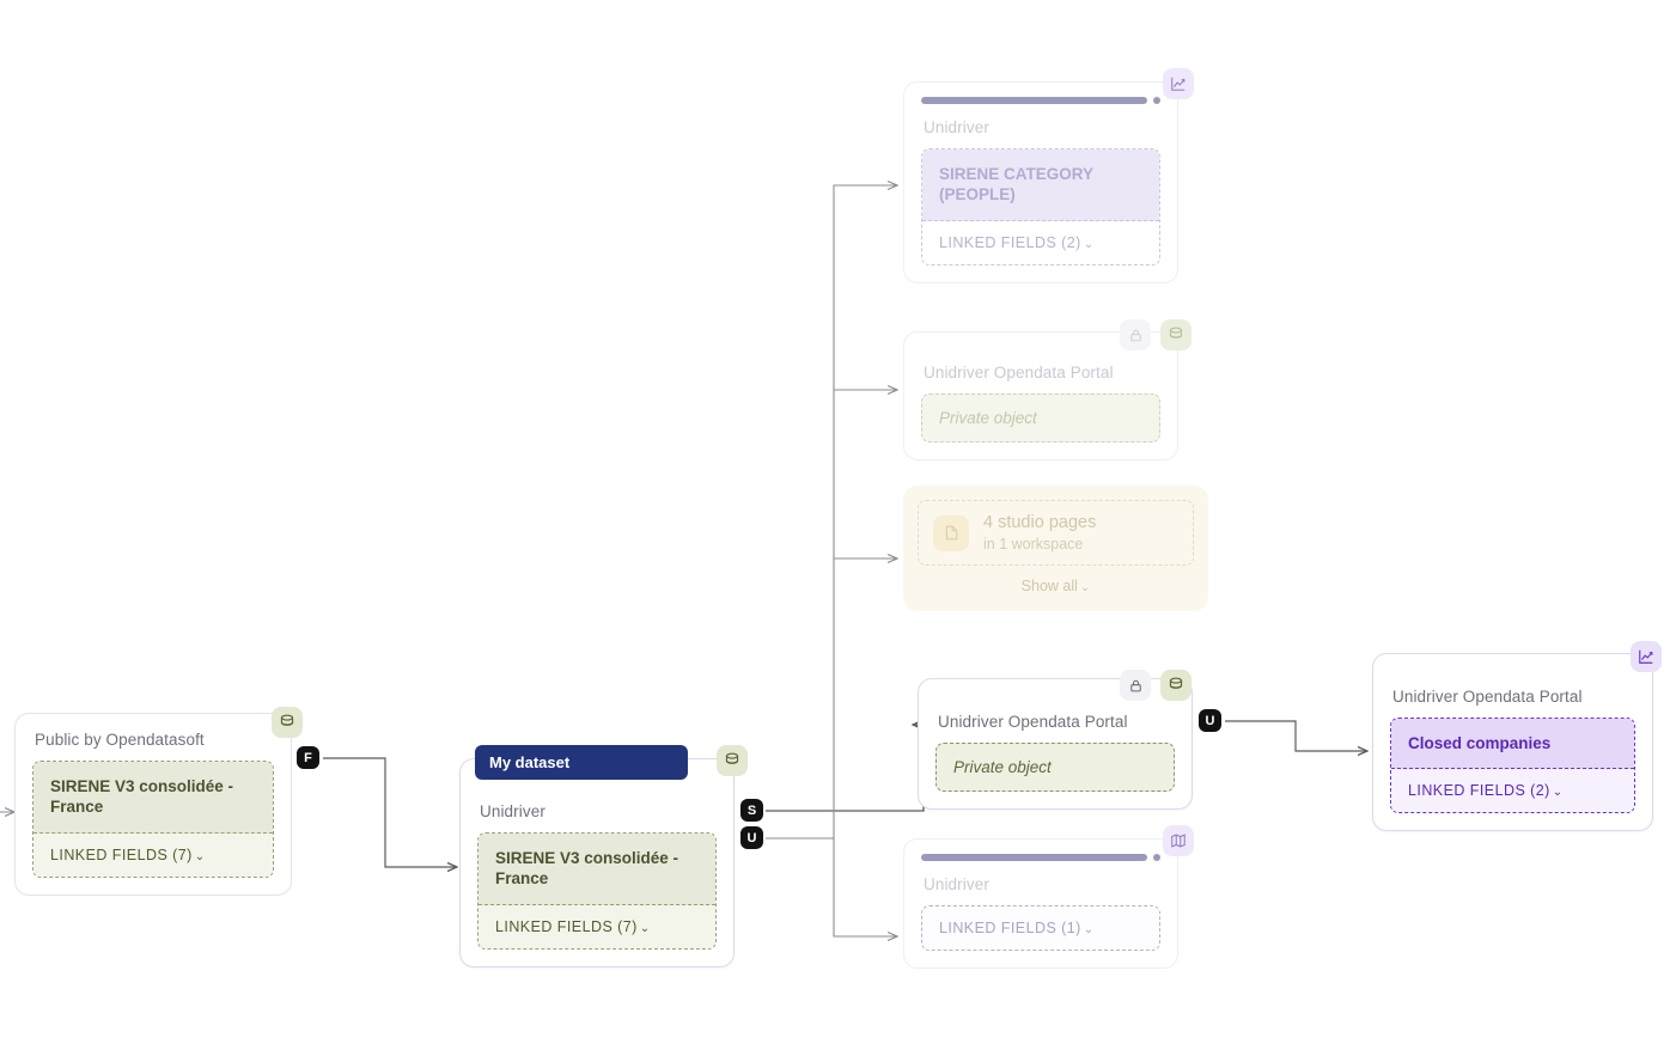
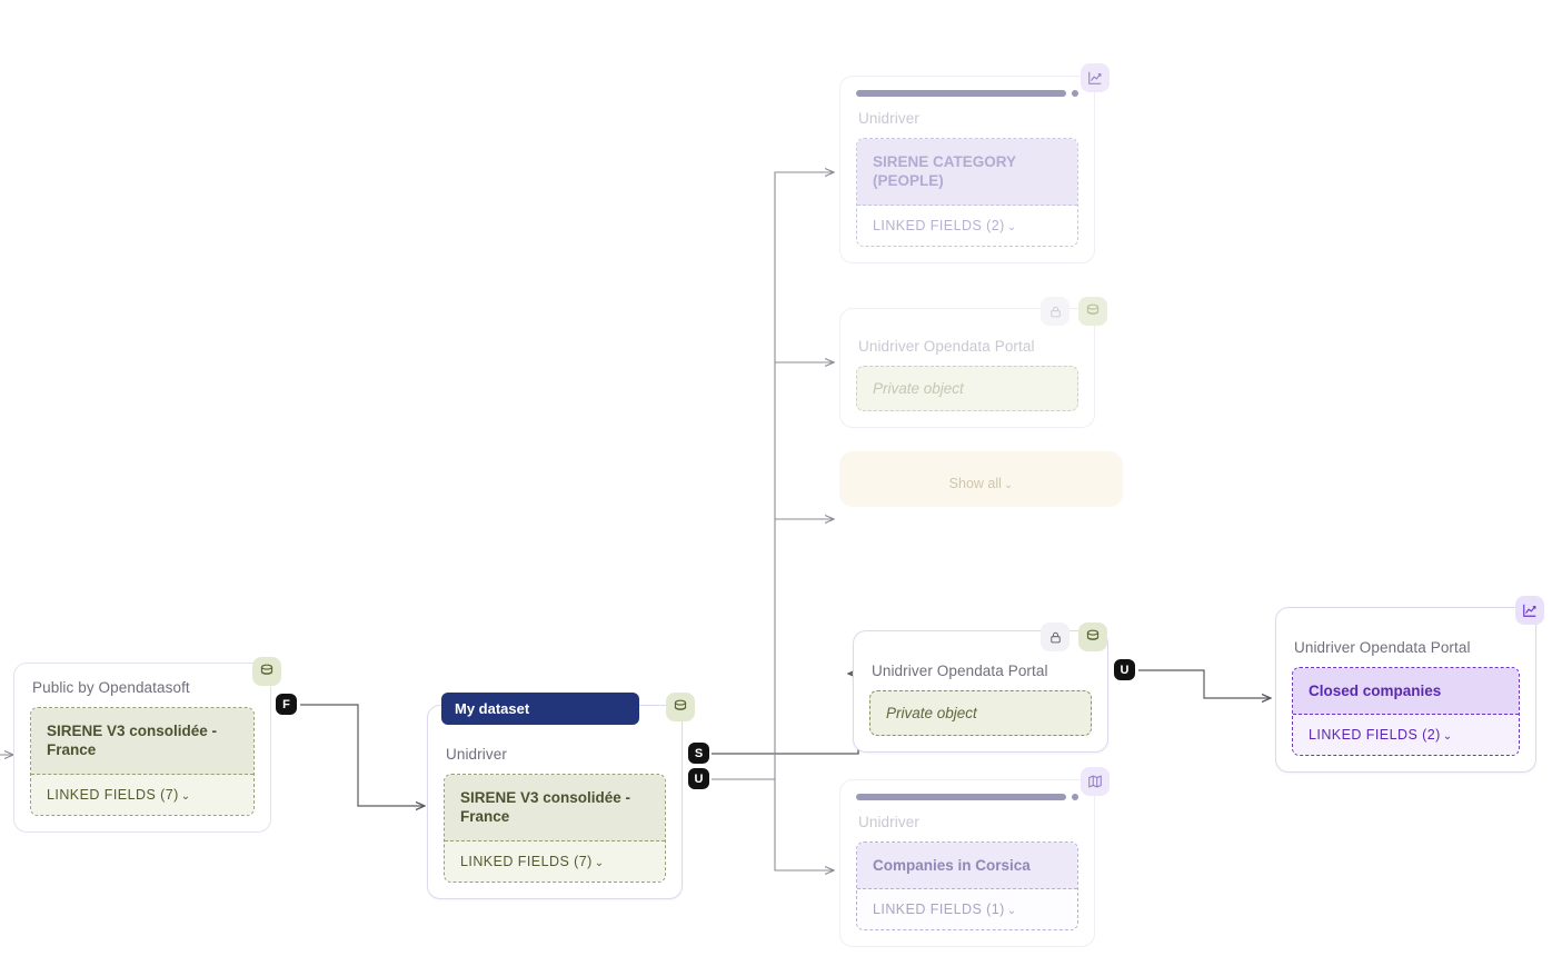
  Public by Opendatasoft
  SIRENE V3 consolidée - France
  LINKED FIELDS (7) ⌄
  My dataset
  Unidriver
  SIRENE V3 consolidée - France
  LINKED FIELDS (7) ⌄
  Unidriver
  SIRENE CATEGORY (PEOPLE)
  LINKED FIELDS (2) ⌄
  Unidriver Opendata Portal
  Private object
- 4 studio pages
- in 1 workspace
  Show all ⌄
  Unidriver Opendata Portal
  Private object
  Unidriver
+ Companies in Corsica
  LINKED FIELDS (1) ⌄
  Unidriver Opendata Portal
  Closed companies
  LINKED FIELDS (2) ⌄
  F
  S
  U
  U
